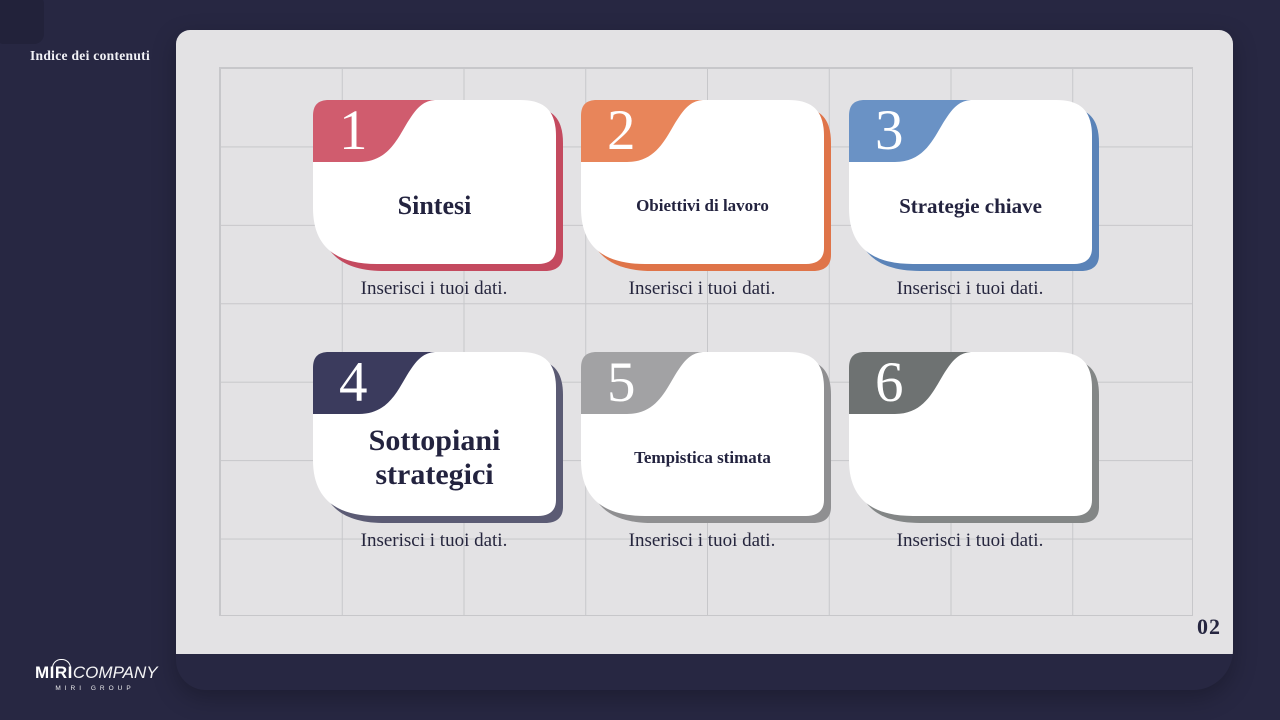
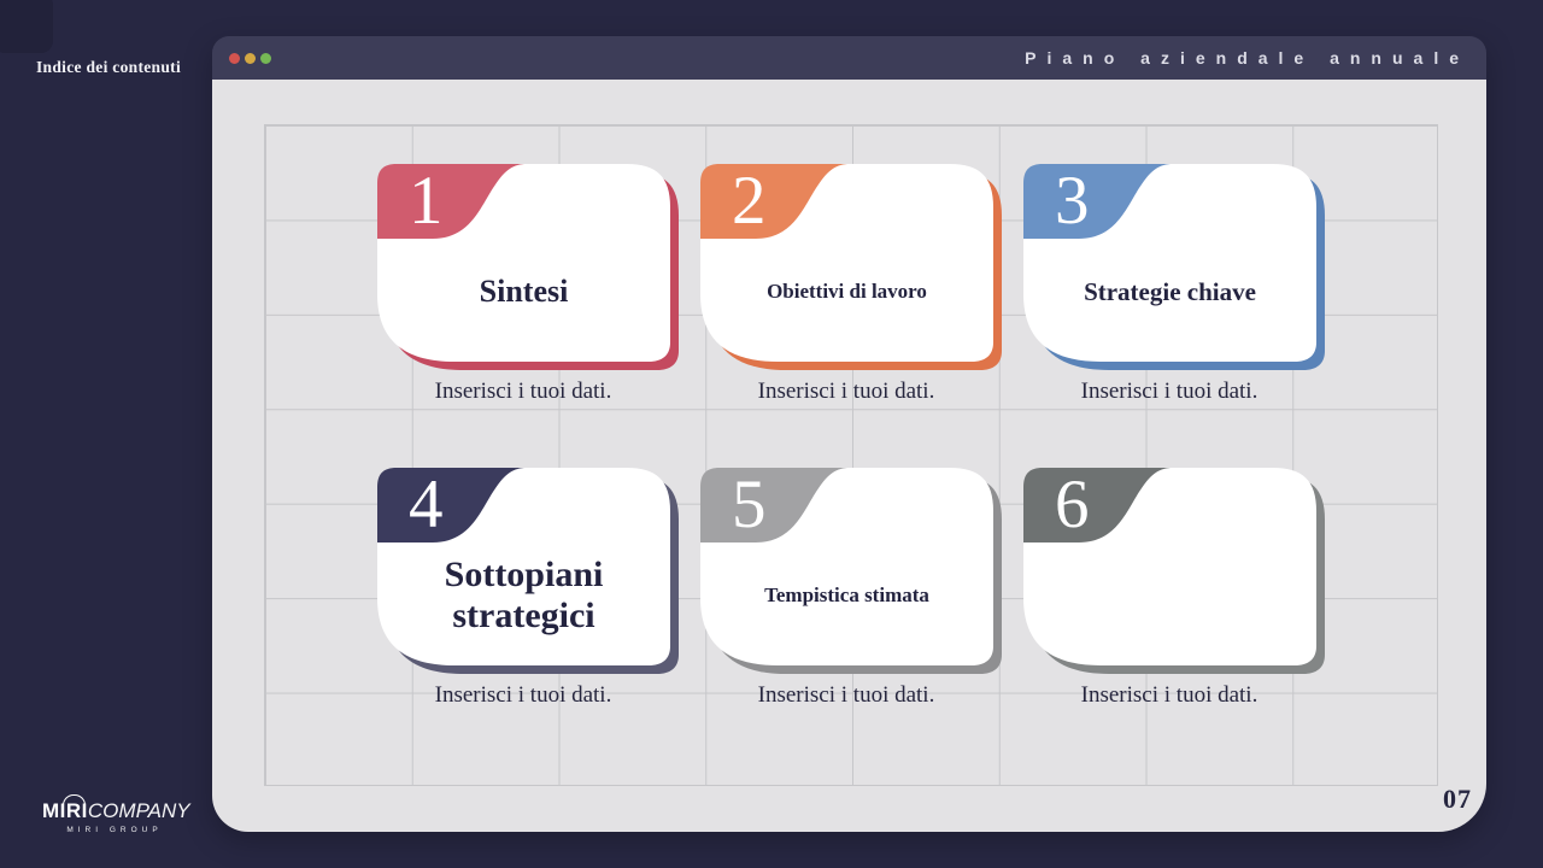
  Indice dei contenuti
+ Piano aziendale annuale
  1
  Sintesi
  Inserisci i tuoi dati.
  2
  Obiettivi di lavoro
  Inserisci i tuoi dati.
  3
  Strategie chiave
  Inserisci i tuoi dati.
  4
  Sottopiani strategici
  Inserisci i tuoi dati.
  5
  Tempistica stimata
  Inserisci i tuoi dati.
  6
  Inserisci i tuoi dati.
- 02
+ 07
  MIRICOMPANY
